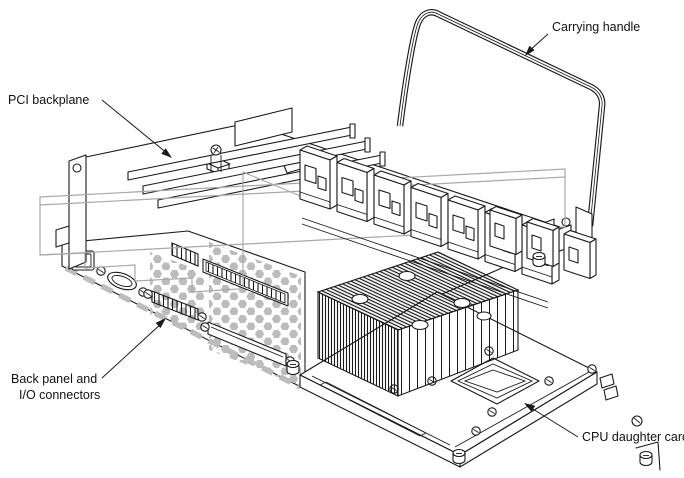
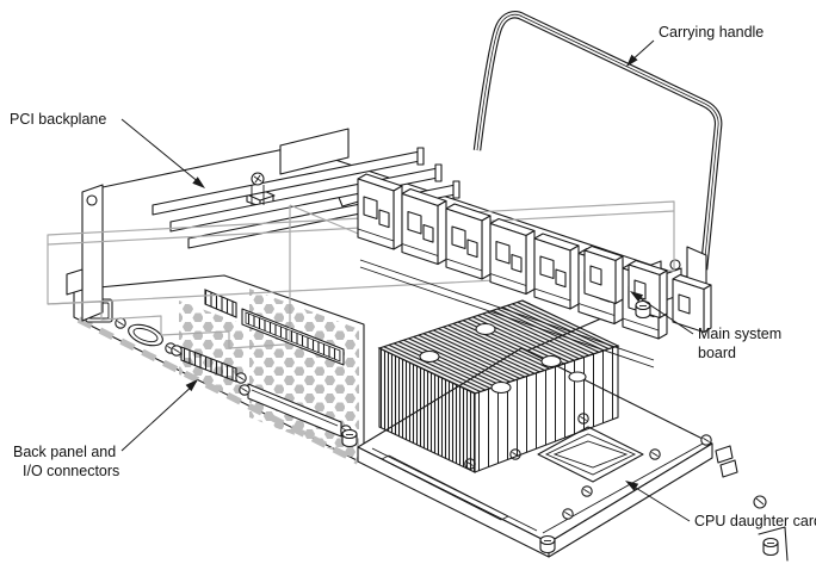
  Carrying handle
  PCI backplane
+ Main system
+ board
  Back panel and
  I/O connectors
  CPU daughter car
